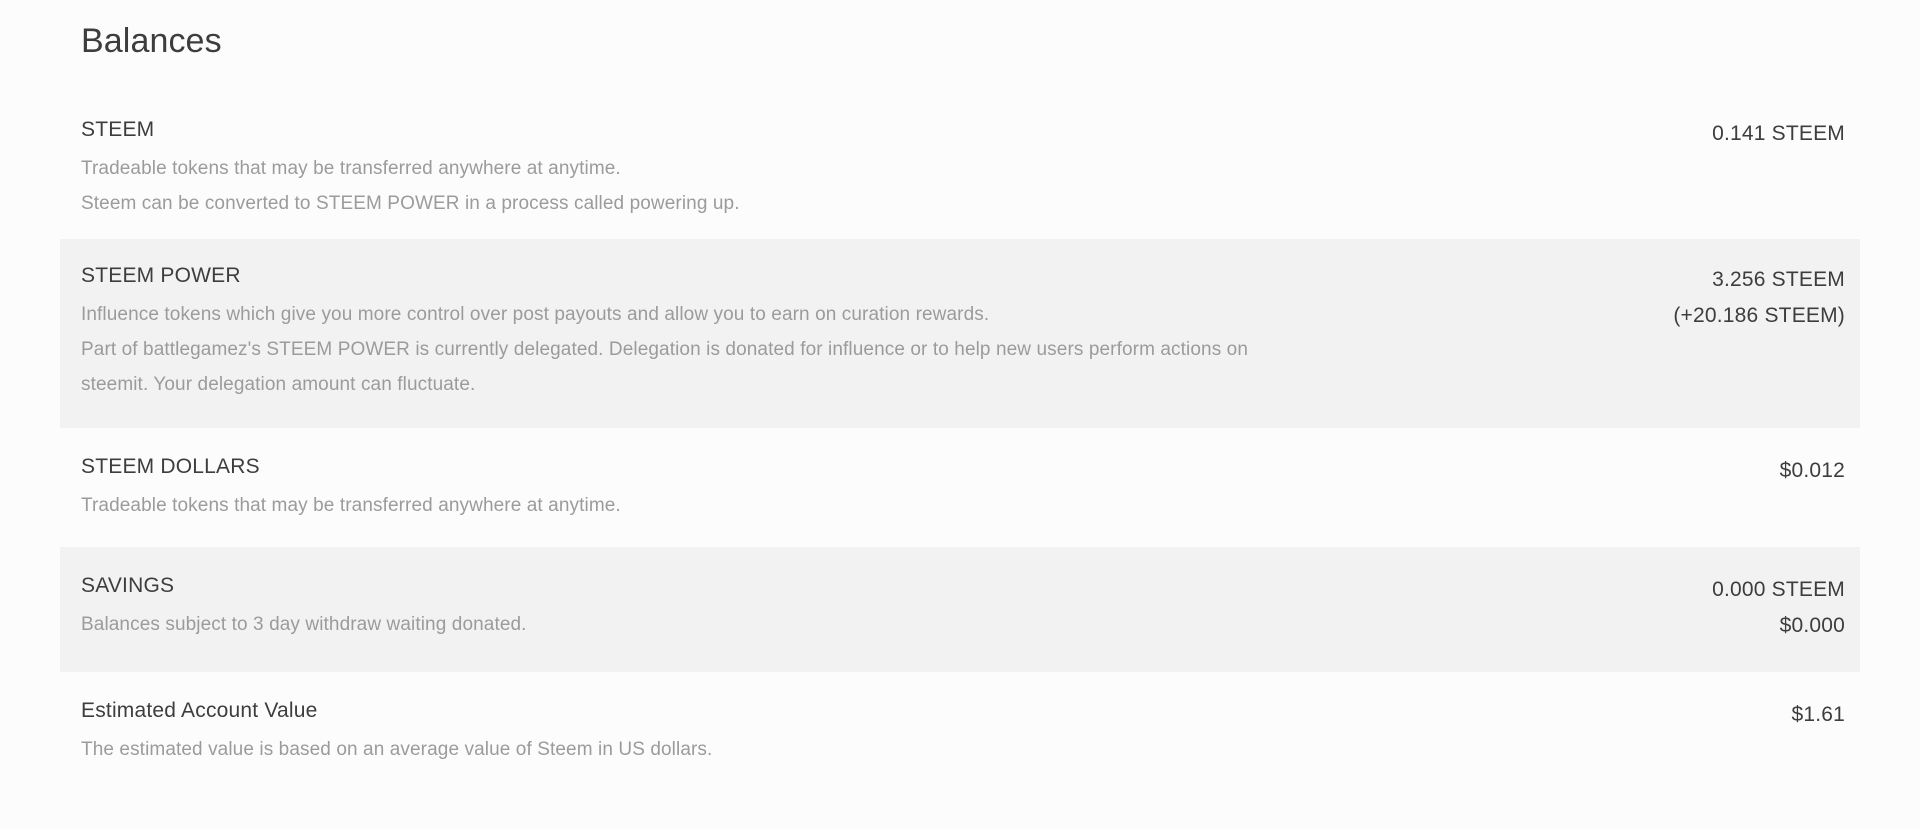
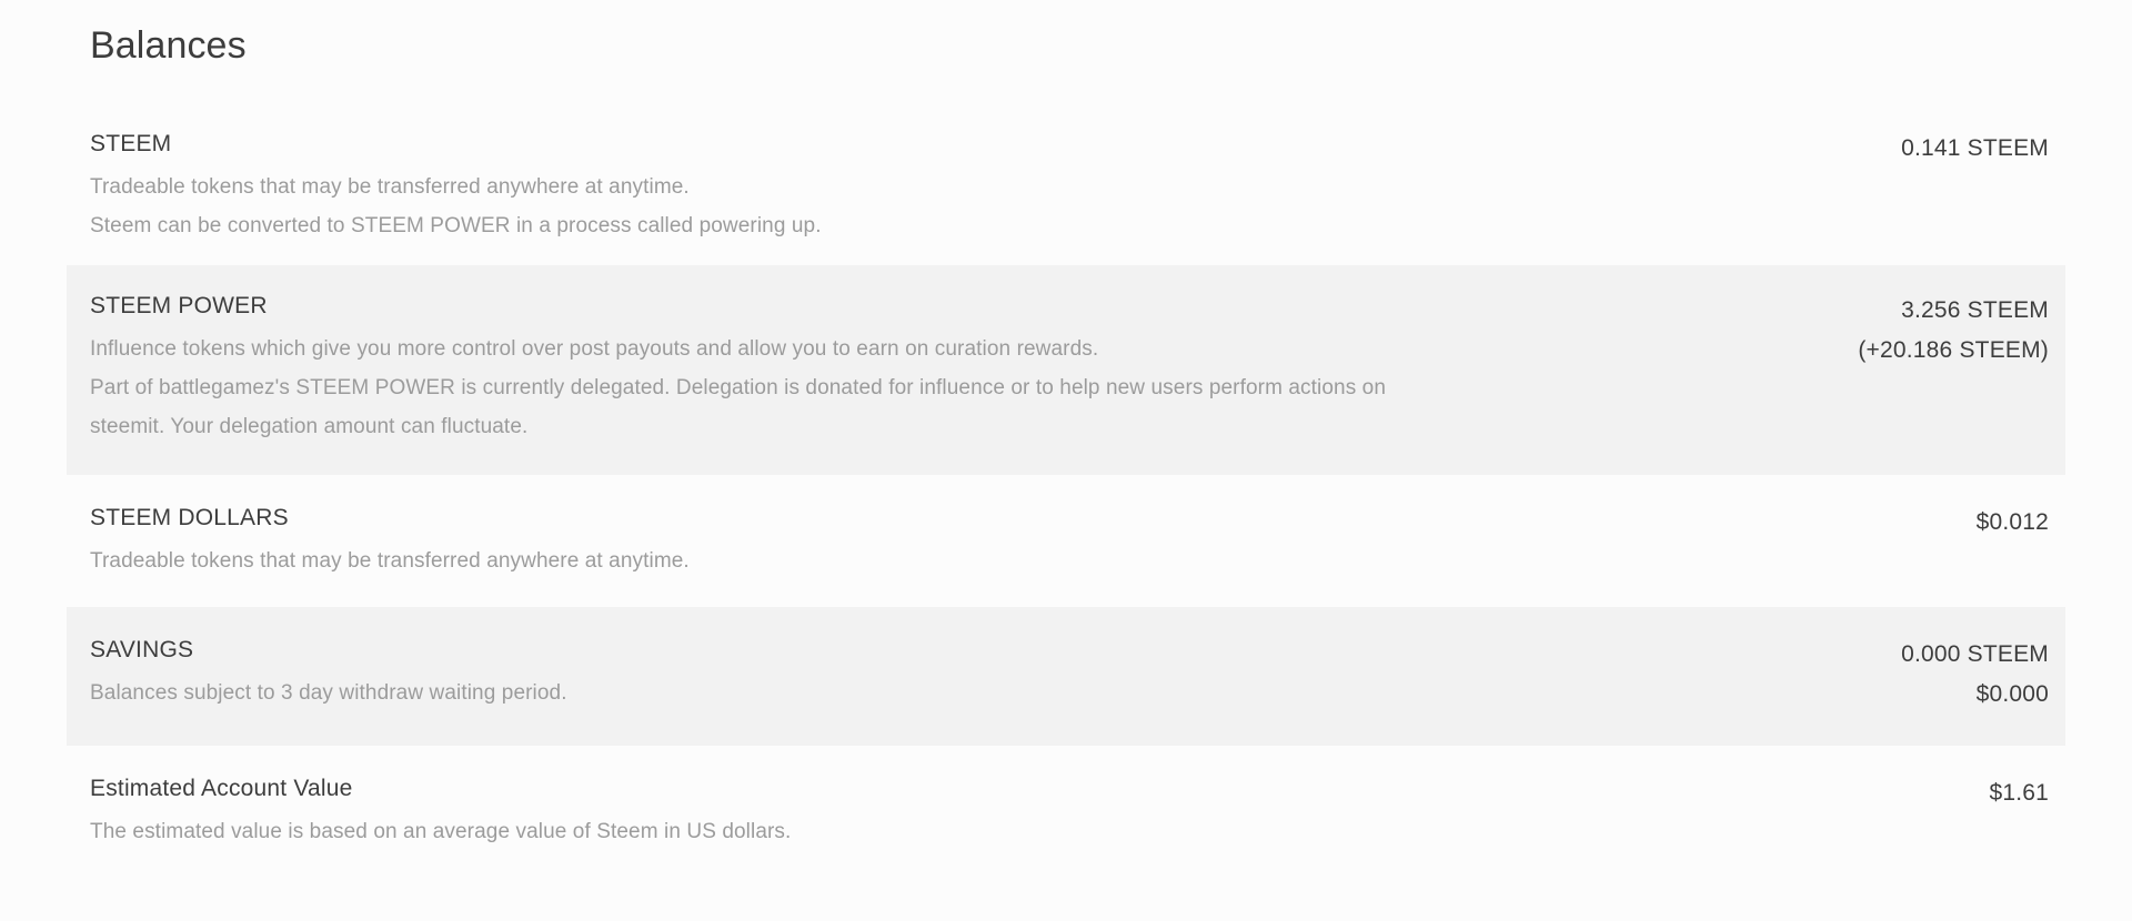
  Balances
  STEEM
  Tradeable tokens that may be transferred anywhere at anytime.
  Steem can be converted to STEEM POWER in a process called powering up.
  0.141 STEEM
  STEEM POWER
  Influence tokens which give you more control over post payouts and allow you to earn on curation rewards.
  Part of battlegamez's STEEM POWER is currently delegated. Delegation is donated for influence or to help new users perform actions on steemit. Your delegation amount can fluctuate.
  3.256 STEEM
  (+20.186 STEEM)
  STEEM DOLLARS
  Tradeable tokens that may be transferred anywhere at anytime.
  $0.012
  SAVINGS
- Balances subject to 3 day withdraw waiting donated.
+ Balances subject to 3 day withdraw waiting period.
  0.000 STEEM
  $0.000
  Estimated Account Value
  The estimated value is based on an average value of Steem in US dollars.
  $1.61
